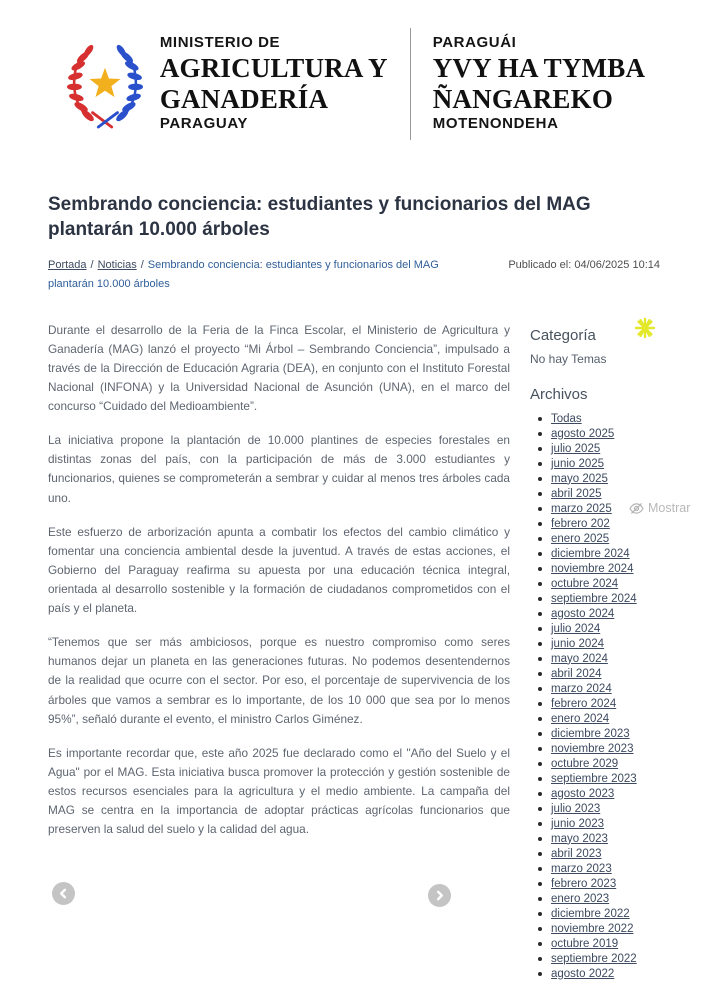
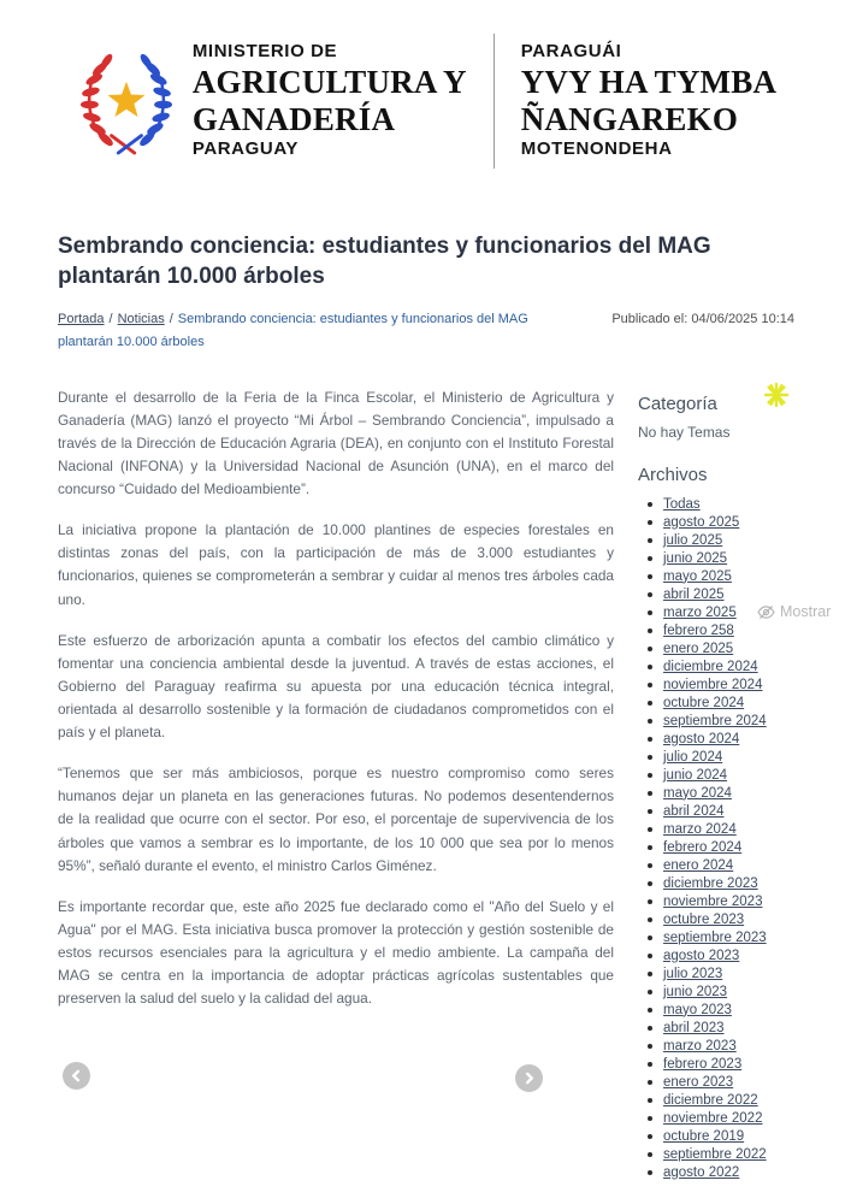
  MINISTERIO DE
  AGRICULTURA Y
  GANADERÍA
  PARAGUAY
  PARAGUÁI
  YVY HA TYMBA
  ÑANGAREKO
  MOTENONDEHA
  Sembrando conciencia: estudiantes y funcionarios del MAG plantarán 10.000 árboles
  Portada / Noticias / Sembrando conciencia: estudiantes y funcionarios del MAG plantarán 10.000 árboles
  Publicado el: 04/06/2025 10:14
  Durante el desarrollo de la Feria de la Finca Escolar, el Ministerio de Agricultura y Ganadería (MAG) lanzó el proyecto “Mi Árbol – Sembrando Conciencia”, impulsado a través de la Dirección de Educación Agraria (DEA), en conjunto con el Instituto Forestal Nacional (INFONA) y la Universidad Nacional de Asunción (UNA), en el marco del concurso “Cuidado del Medioambiente”.
  La iniciativa propone la plantación de 10.000 plantines de especies forestales en distintas zonas del país, con la participación de más de 3.000 estudiantes y funcionarios, quienes se comprometerán a sembrar y cuidar al menos tres árboles cada uno.
  Este esfuerzo de arborización apunta a combatir los efectos del cambio climático y fomentar una conciencia ambiental desde la juventud. A través de estas acciones, el Gobierno del Paraguay reafirma su apuesta por una educación técnica integral, orientada al desarrollo sostenible y la formación de ciudadanos comprometidos con el país y el planeta.
  “Tenemos que ser más ambiciosos, porque es nuestro compromiso como seres humanos dejar un planeta en las generaciones futuras. No podemos desentendernos de la realidad que ocurre con el sector. Por eso, el porcentaje de supervivencia de los árboles que vamos a sembrar es lo importante, de los 10 000 que sea por lo menos 95%”, señaló durante el evento, el ministro Carlos Giménez.
- Es importante recordar que, este año 2025 fue declarado como el "Año del Suelo y el Agua" por el MAG. Esta iniciativa busca promover la protección y gestión sostenible de estos recursos esenciales para la agricultura y el medio ambiente. La campaña del MAG se centra en la importancia de adoptar prácticas agrícolas funcionarios que preserven la salud del suelo y la calidad del agua.
+ Es importante recordar que, este año 2025 fue declarado como el "Año del Suelo y el Agua" por el MAG. Esta iniciativa busca promover la protección y gestión sostenible de estos recursos esenciales para la agricultura y el medio ambiente. La campaña del MAG se centra en la importancia de adoptar prácticas agrícolas sustentables que preserven la salud del suelo y la calidad del agua.
  Categoría
  No hay Temas
  Archivos
  Todas
  agosto 2025
  julio 2025
  junio 2025
  mayo 2025
  abril 2025
  marzo 2025
- febrero 202
+ febrero 258
  enero 2025
  diciembre 2024
  noviembre 2024
  octubre 2024
  septiembre 2024
  agosto 2024
  julio 2024
  junio 2024
  mayo 2024
  abril 2024
  marzo 2024
  febrero 2024
  enero 2024
  diciembre 2023
  noviembre 2023
- octubre 2029
+ octubre 2023
  septiembre 2023
  agosto 2023
  julio 2023
  junio 2023
  mayo 2023
  abril 2023
  marzo 2023
  febrero 2023
  enero 2023
  diciembre 2022
  noviembre 2022
  octubre 2019
  septiembre 2022
  agosto 2022
  Mostrar
